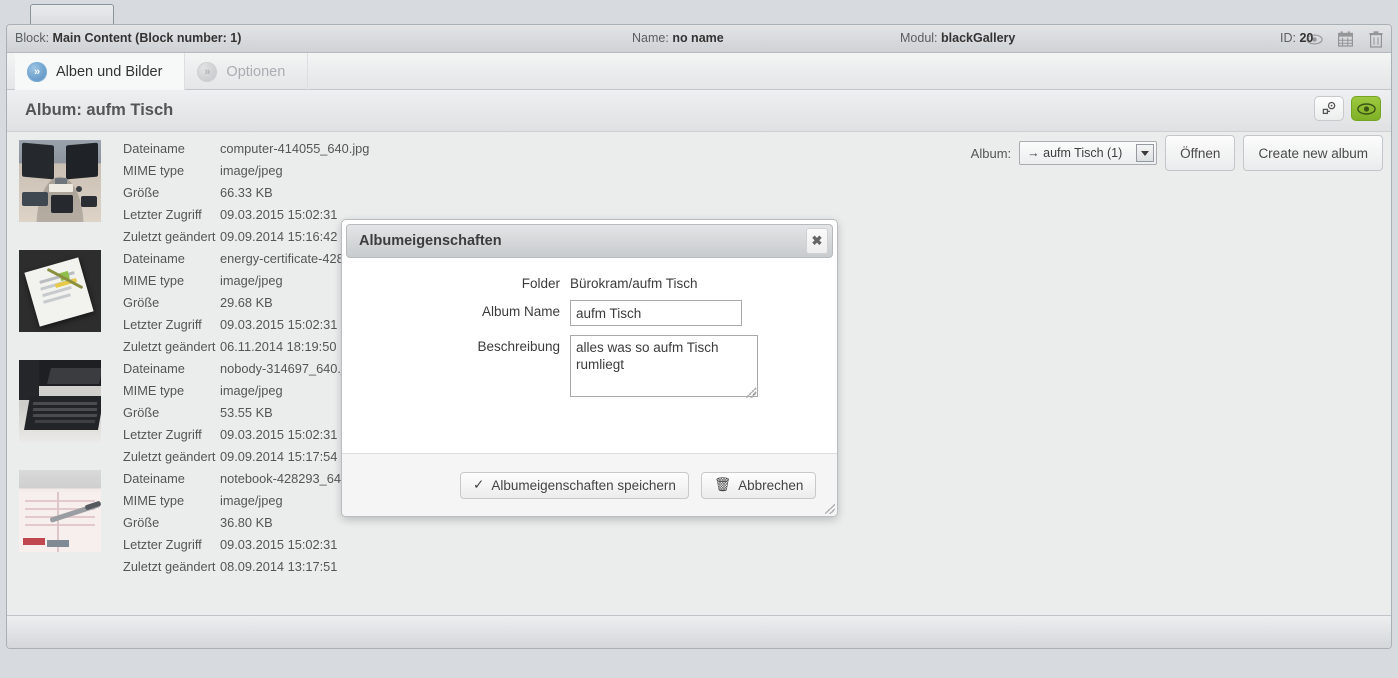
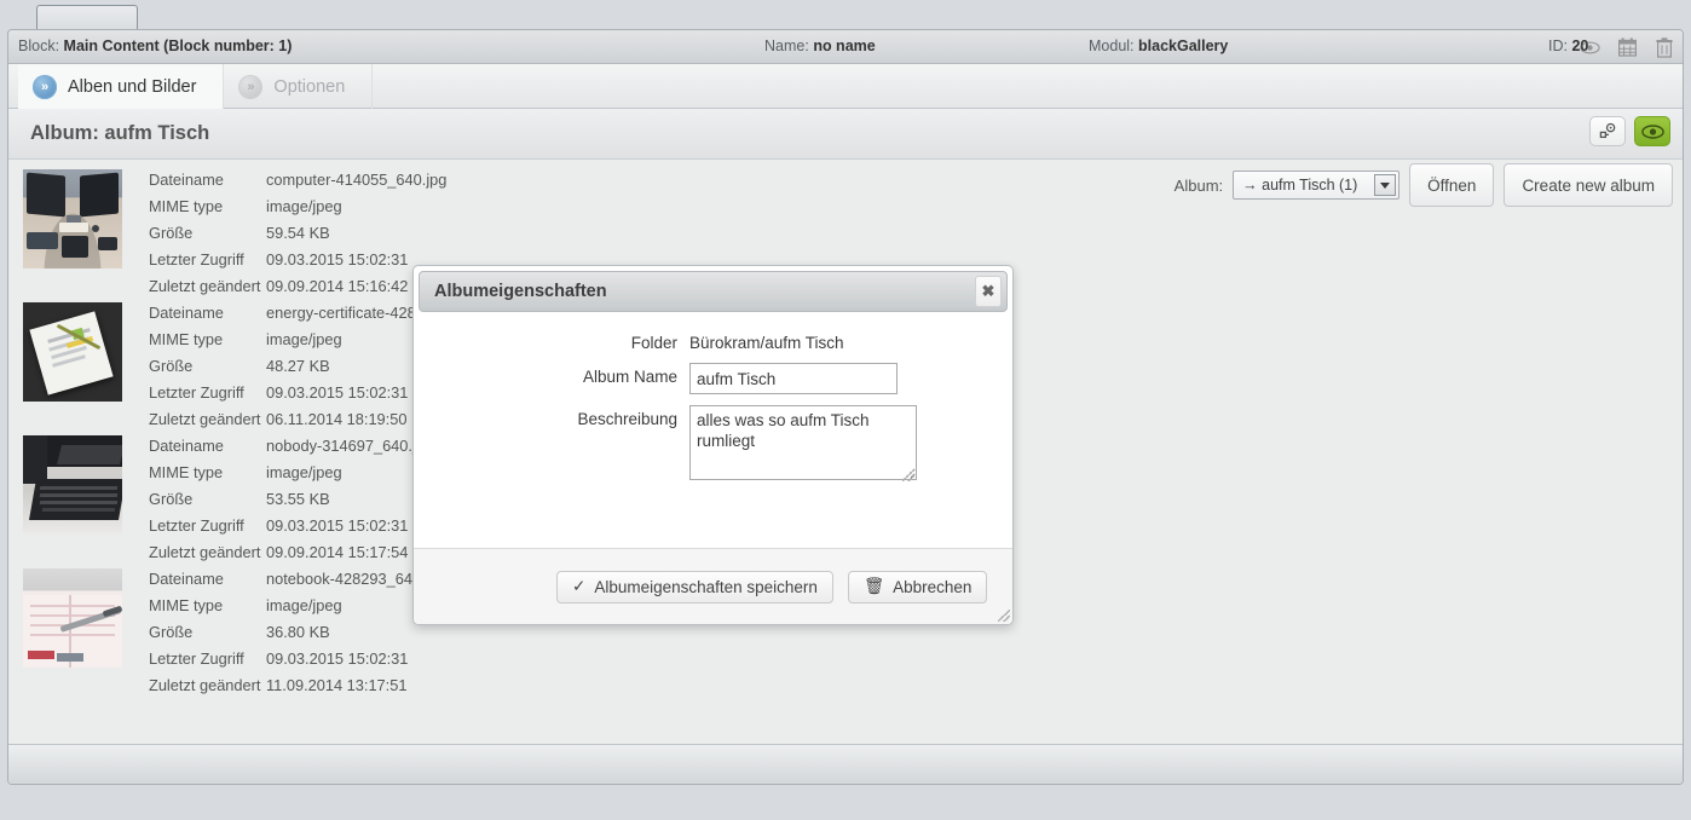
  Block: Main Content (Block number: 1)
  Name: no name
  Modul: blackGallery
  ID: 20
  »
  Alben und Bilder
  »
  Optionen
  Album: aufm Tisch
  Album:
  → aufm Tisch (1)
  Öffnen
  Create new album
  Dateiname
  computer-414055_640.jpg
  MIME type
  image/jpeg
  Größe
- 66.33 KB
+ 59.54 KB
  Letzter Zugriff
  09.03.2015 15:02:31
  Zuletzt geändert
  09.09.2014 15:16:42
  Dateiname
  MIME type
  image/jpeg
  Größe
- 29.68 KB
+ 48.27 KB
  Letzter Zugriff
  09.03.2015 15:02:31
  Zuletzt geändert
  06.11.2014 18:19:50
  Dateiname
  nobody-314697_640.
  MIME type
  image/jpeg
  Größe
  53.55 KB
  Letzter Zugriff
  09.03.2015 15:02:31
  Zuletzt geändert
  09.09.2014 15:17:54
  Dateiname
  notebook-428293_64
  MIME type
  image/jpeg
  Größe
  36.80 KB
  Letzter Zugriff
  09.03.2015 15:02:31
  Zuletzt geändert
- 08.09.2014 13:17:51
+ 11.09.2014 13:17:51
  Albumeigenschaften
  ✖
  Folder
  Bürokram/aufm Tisch
  Album Name
  aufm Tisch
  Beschreibung
  ✓
  Albumeigenschaften speichern
  🗑
  Abbrechen
